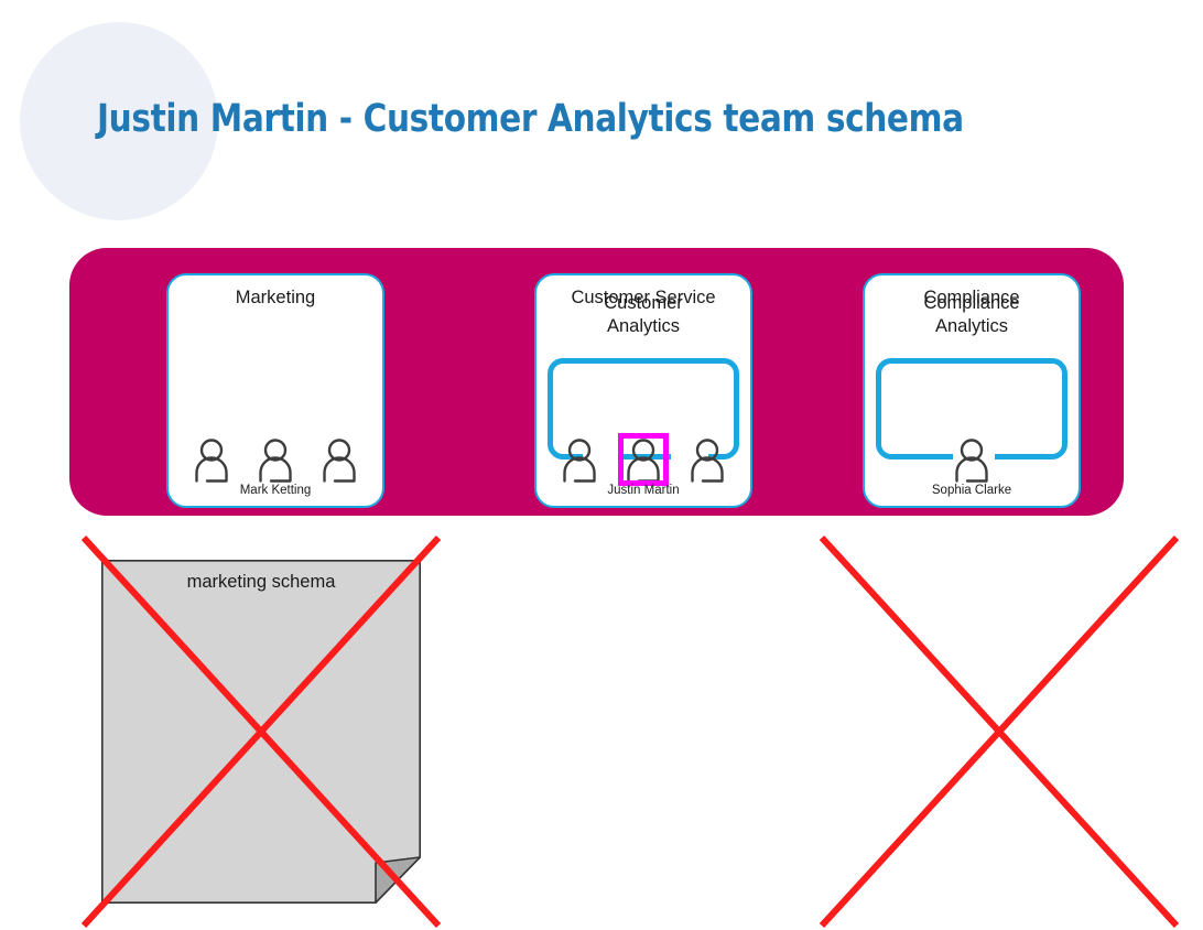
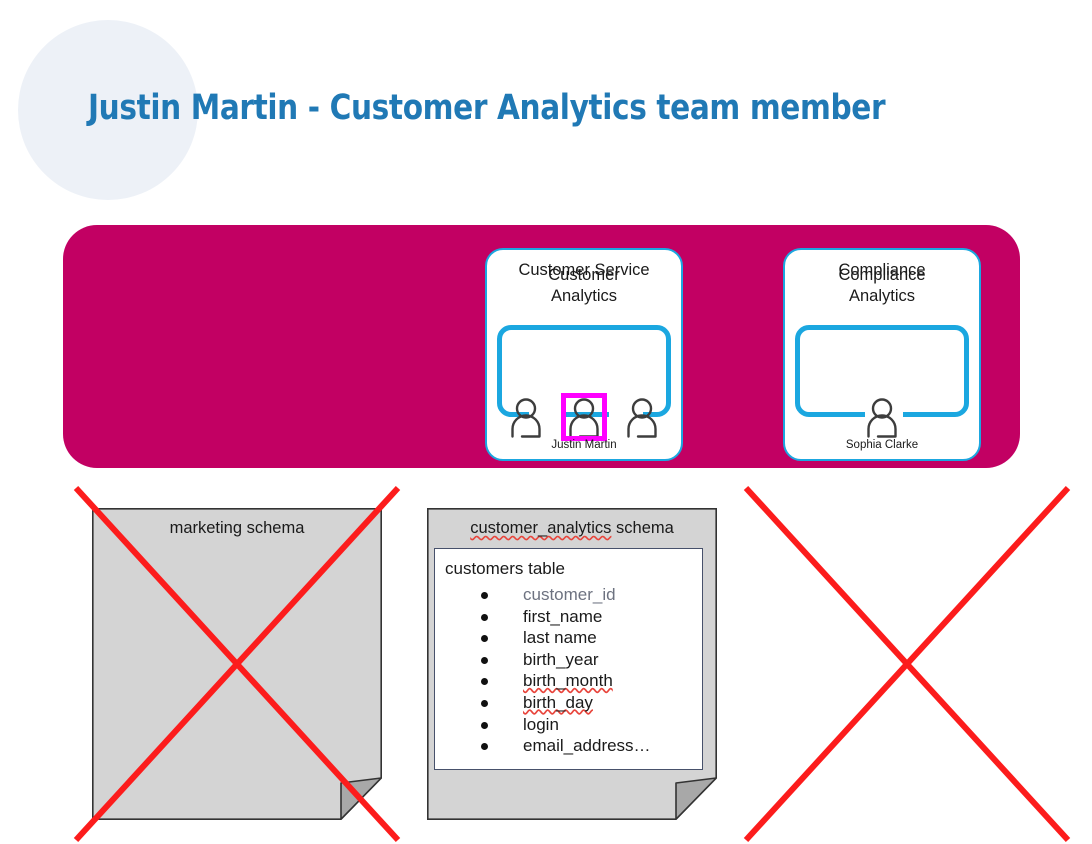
- Justin Martin - Customer Analytics team schema
+ Justin Martin - Customer Analytics team member
- Marketing
- Mark Ketting
  Customer Service
  Customer
  Analytics
  Justin Martin
  Compliance
  Compliance
  Analytics
  Sophia Clarke
  marketing schema
+ customer_analytics schema
+ customers table
+ customer_id
+ first_name
+ last name
+ birth_year
+ birth_month
+ birth_day
+ login
+ email_address…
